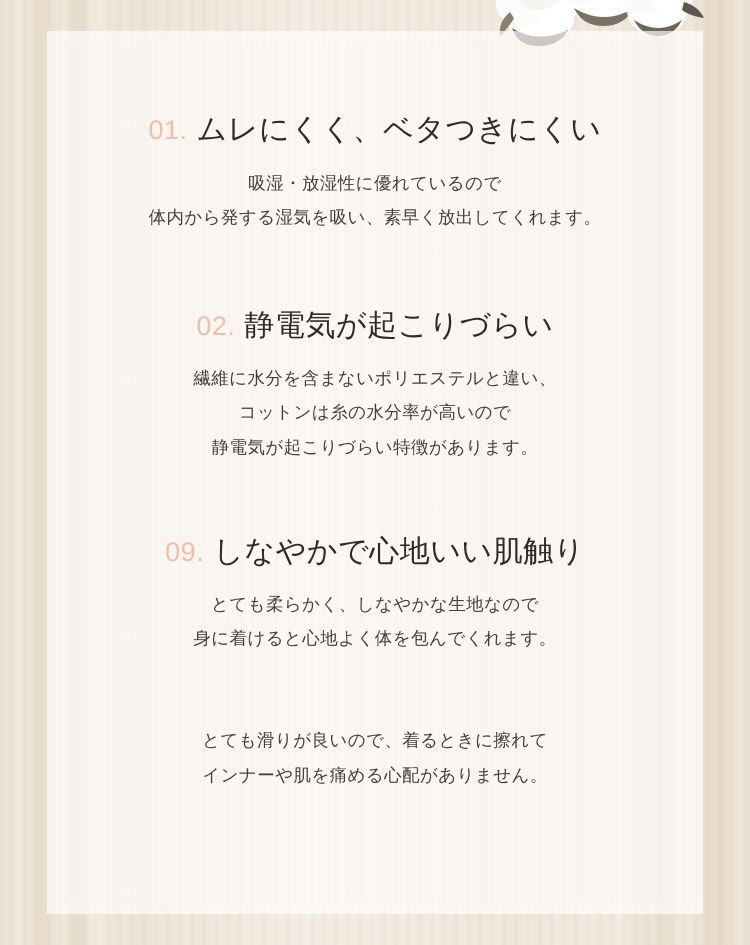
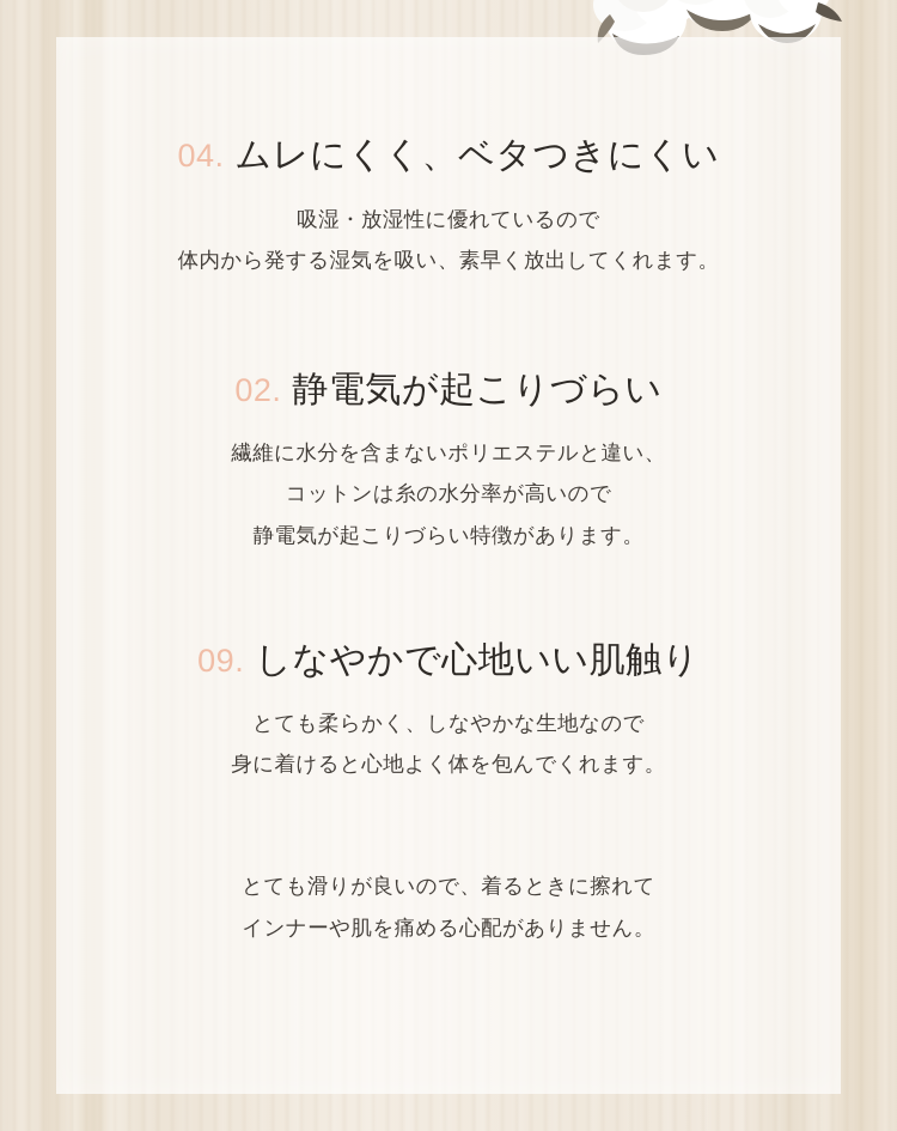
- 01. ムレにくく、ベタつきにくい
+ 04. ムレにくく、ベタつきにくい
  吸湿・放湿性に優れているので
  体内から発する湿気を吸い、素早く放出してくれます。
  02. 静電気が起こりづらい
  繊維に水分を含まないポリエステルと違い、
  コットンは糸の水分率が高いので
  静電気が起こりづらい特徴があります。
  09. しなやかで心地いい肌触り
  とても柔らかく、しなやかな生地なので
  身に着けると心地よく体を包んでくれます。
  とても滑りが良いので、着るときに擦れて
  インナーや肌を痛める心配がありません。
